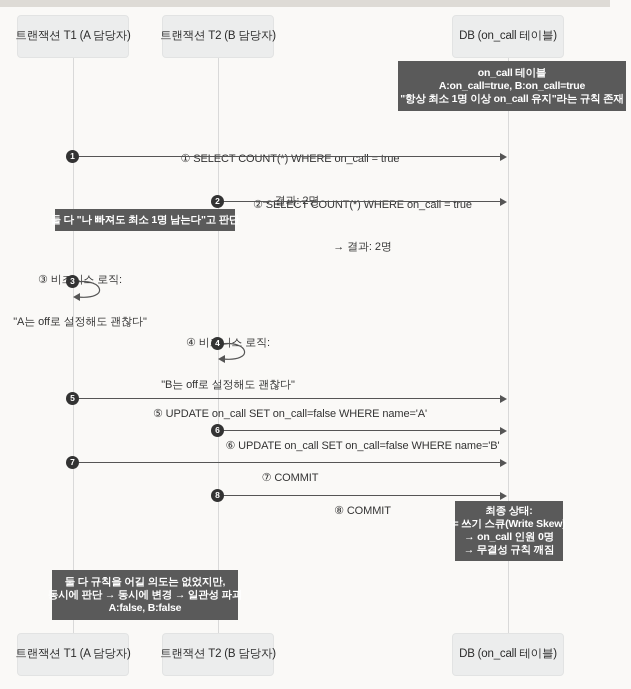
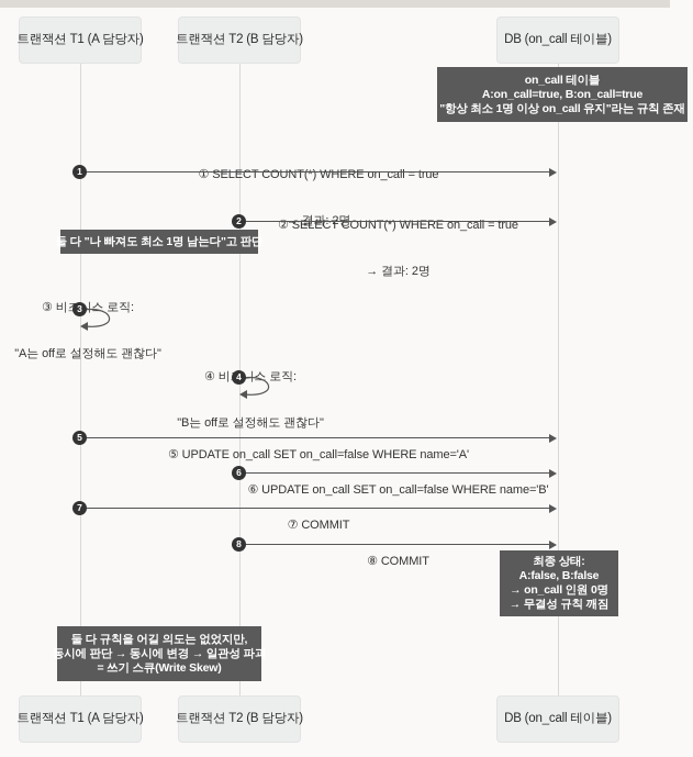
  트랜잭션 T1 (A 담당자)
  트랜잭션 T2 (B 담당자)
  DB (on_call 테이블)
  on_call 테이블
  A:on_call=true, B:on_call=true
  "항상 최소 1명 이상 on_call 유지"라는 규칙 존재
  ① SELECT COUNT(*) WHERE on_call = true
  1
  ② SELECT COUNT(*) WHERE on_call = true
  → 결과: 2명
  2
  둘 다 "나 빠져도 최소 1명 남는다"고 판단
  ③ 비스 로직:
  "A는 off로 설정해도 괜찮다"
  3
  ④ 비스 로직:
  "B는 off로 설정해도 괜찮다"
  4
  ⑤ UPDATE on_call SET on_call=false WHERE name='A'
  5
  ⑥ UPDATE on_call SET on_call=false WHERE name='B'
  6
  ⑦ COMMIT
  7
  ⑧ COMMIT
  8
  최종 상태:
- = 쓰기 스큐(Write Skew)
+ A:false, B:false
  → on_call 인원 0명
  → 무결성 규칙 깨짐
  둘 다 규칙을 어길 의도는 없었지만,
  동시에 판단 → 동시에 변경 → 일관성 파괴
- A:false, B:false
+ = 쓰기 스큐(Write Skew)
  트랜잭션 T1 (A 담당자)
  트랜잭션 T2 (B 담당자)
  DB (on_call 테이블)
